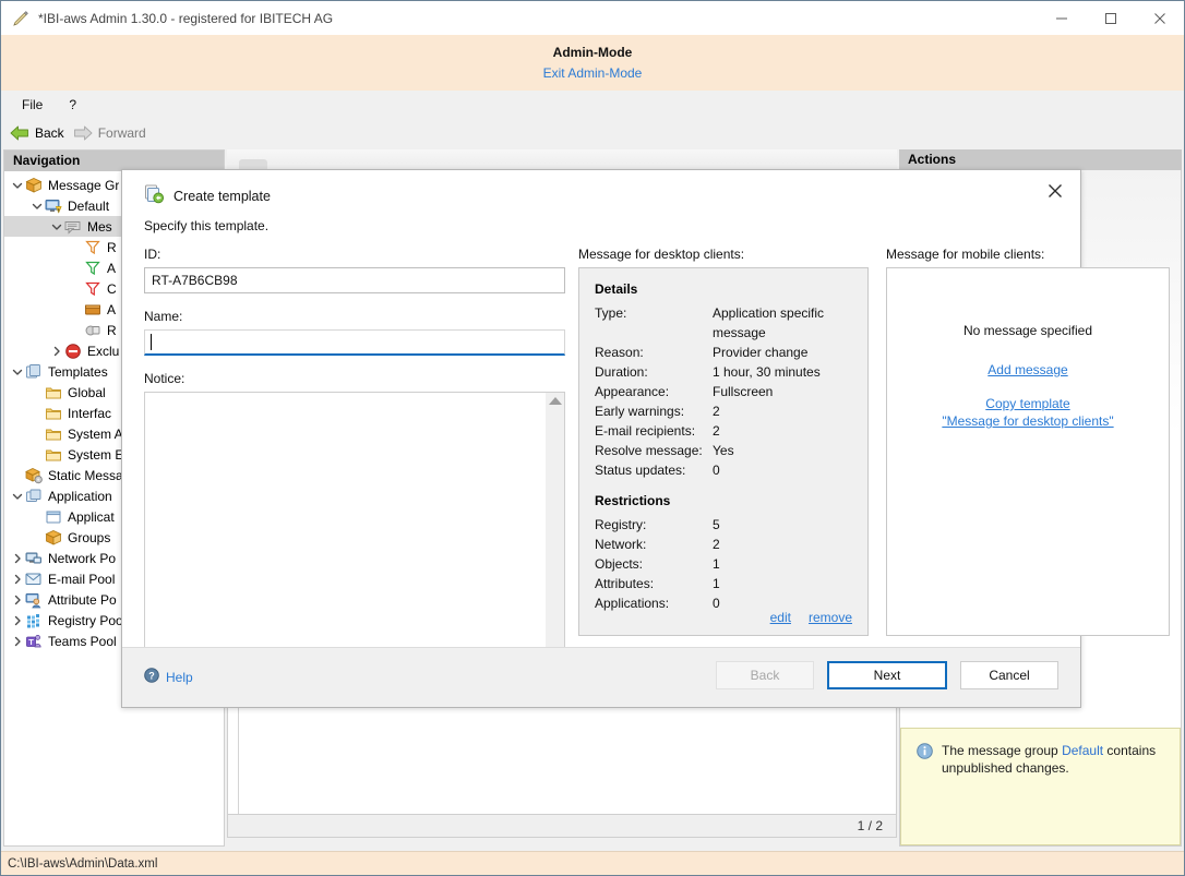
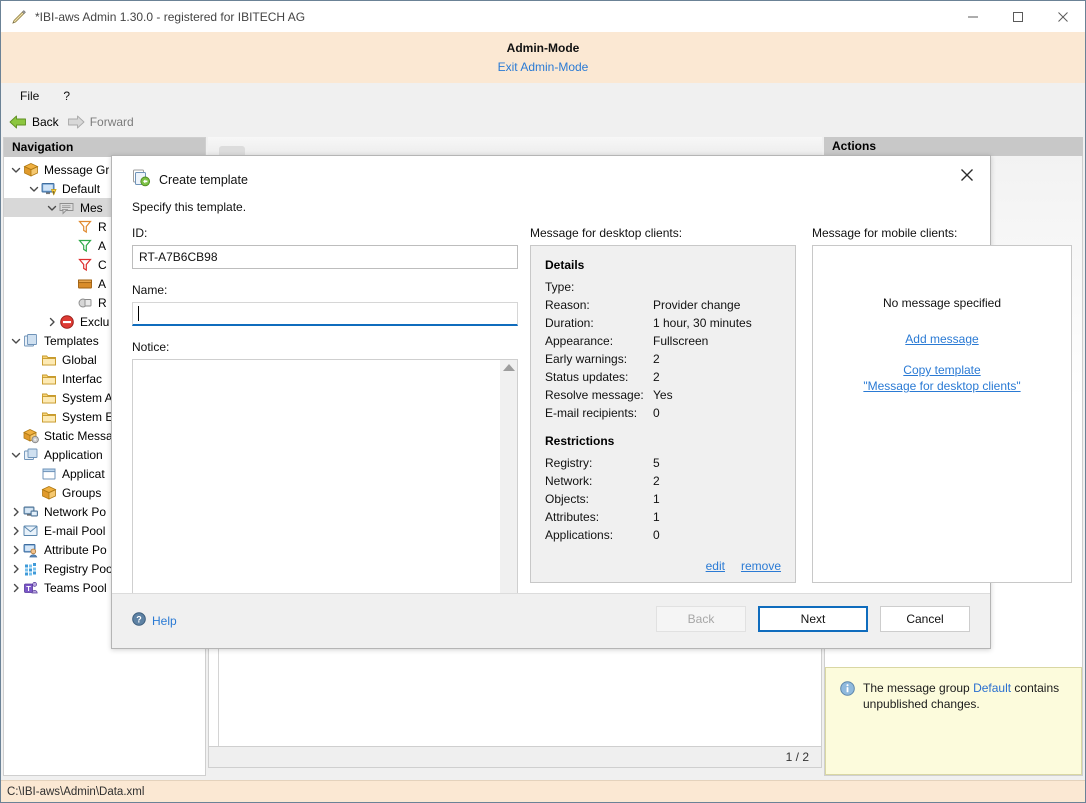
  *IBI-aws Admin 1.30.0 - registered for IBITECH AG
  Admin-Mode
  Exit Admin-Mode
  File
  ?
  Back
  Forward
  Navigation
  Message Gr
  Default
  Mes
  R
  A
  C
  A
  R
  Exclu
  Templates
  Global
  Interfac
  System A
  System E
  Static Messa
  Application
  Applicat
  Groups
  Network Po
  E-mail Pool
  Attribute Po
  Registry Poo
  T
  Teams Pool
  1 / 2
  Actions
  The message group Default contains unpublished changes.
  C:\IBI-aws\Admin\Data.xml
  Create template
  Specify this template.
  ID:
  RT-A7B6CB98
  Name:
  Notice:
  Message for desktop clients:
  Details
  Type:
- Application specific message
  Reason:
  Provider change
  Duration:
  1 hour, 30 minutes
  Appearance:
  Fullscreen
  Early warnings:
  2
- E-mail recipients:
+ Status updates:
  2
  Resolve message:
  Yes
- Status updates:
+ E-mail recipients:
  0
  Restrictions
  Registry:
  5
  Network:
  2
  Objects:
  1
  Attributes:
  1
  Applications:
  0
  edit
  remove
  Message for mobile clients:
  No message specified
  Add message
  Copy template
  "Message for desktop clients"
  ?
  Help
  Back
  Next
  Cancel
